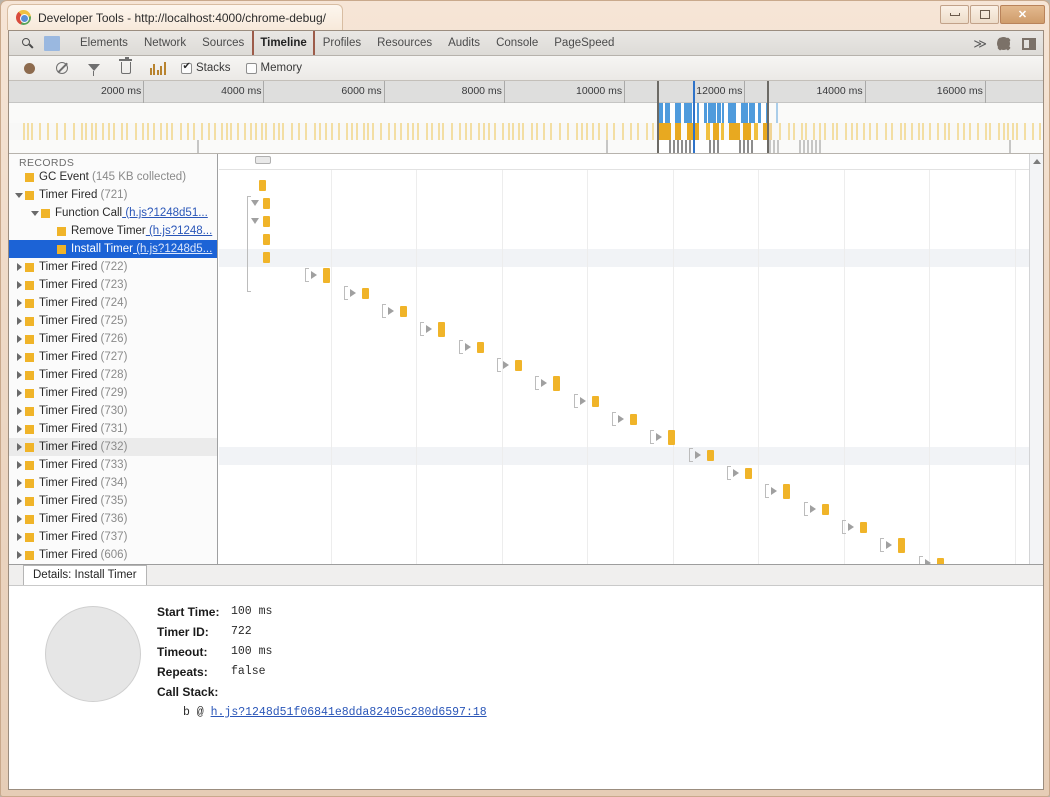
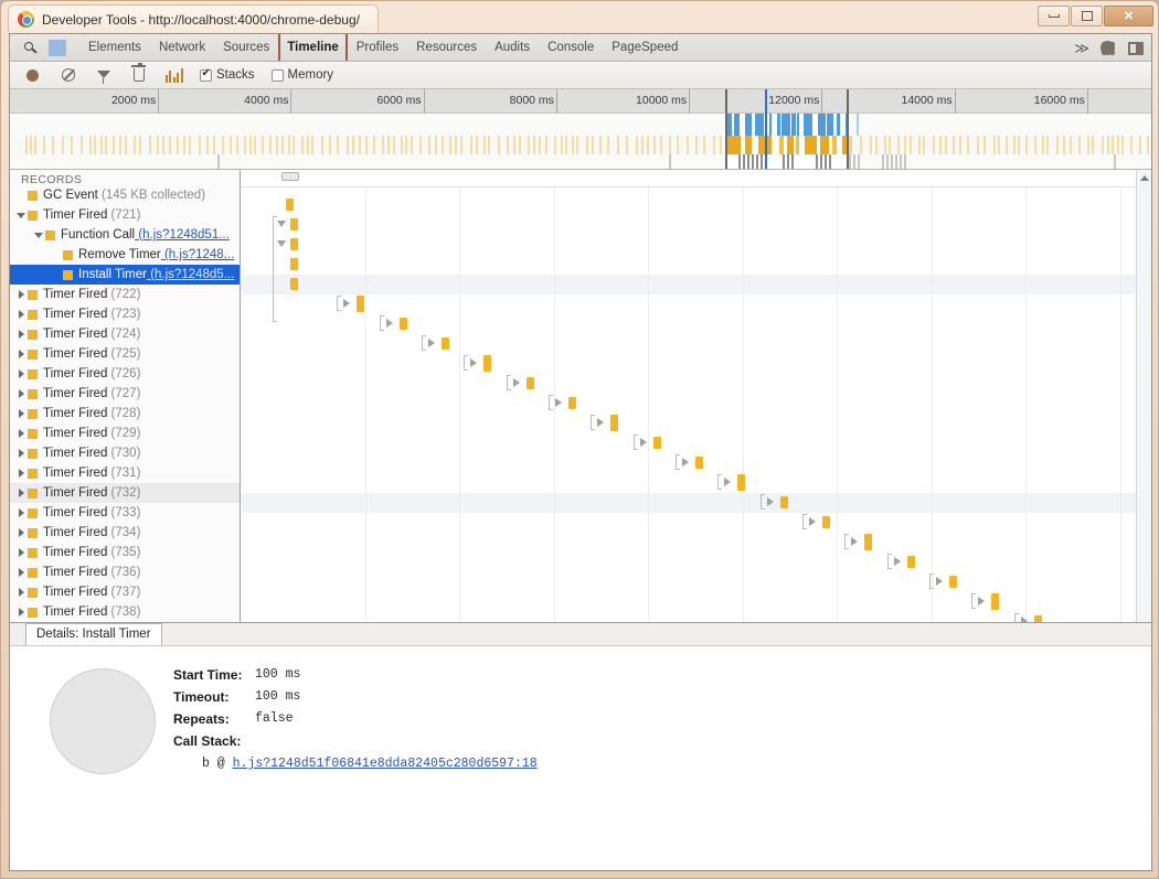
  Developer Tools - http://localhost:4000/chrome-debug/
  ✕
  Elements
  Network
  Sources
  Timeline
  Profiles
  Resources
  Audits
  Console
  PageSpeed
  ≫
  Stacks
  Memory
  2000 ms
  4000 ms
  6000 ms
  8000 ms
  10000 ms
  12000 ms
  14000 ms
  16000 ms
  RECORDS
  GC Event
  (145 KB collected)
  Timer Fired
  (721)
  Function Call
  (h.js?1248d51...
  Remove Timer
  (h.js?1248...
  Install Timer
  (h.js?1248d5...
  Timer Fired
  (722)
  Timer Fired
  (723)
  Timer Fired
  (724)
  Timer Fired
  (725)
  Timer Fired
  (726)
  Timer Fired
  (727)
  Timer Fired
  (728)
  Timer Fired
  (729)
  Timer Fired
  (730)
  Timer Fired
  (731)
  Timer Fired
  (732)
  Timer Fired
  (733)
  Timer Fired
  (734)
  Timer Fired
  (735)
  Timer Fired
  (736)
  Timer Fired
  (737)
  Timer Fired
- (606)
+ (738)
  Details: Install Timer
  Start Time:
  100 ms
- Timer ID:
- 722
  Timeout:
  100 ms
  Repeats:
  false
  Call Stack:
  b @ h.js?1248d51f06841e8dda82405c280d6597:18
